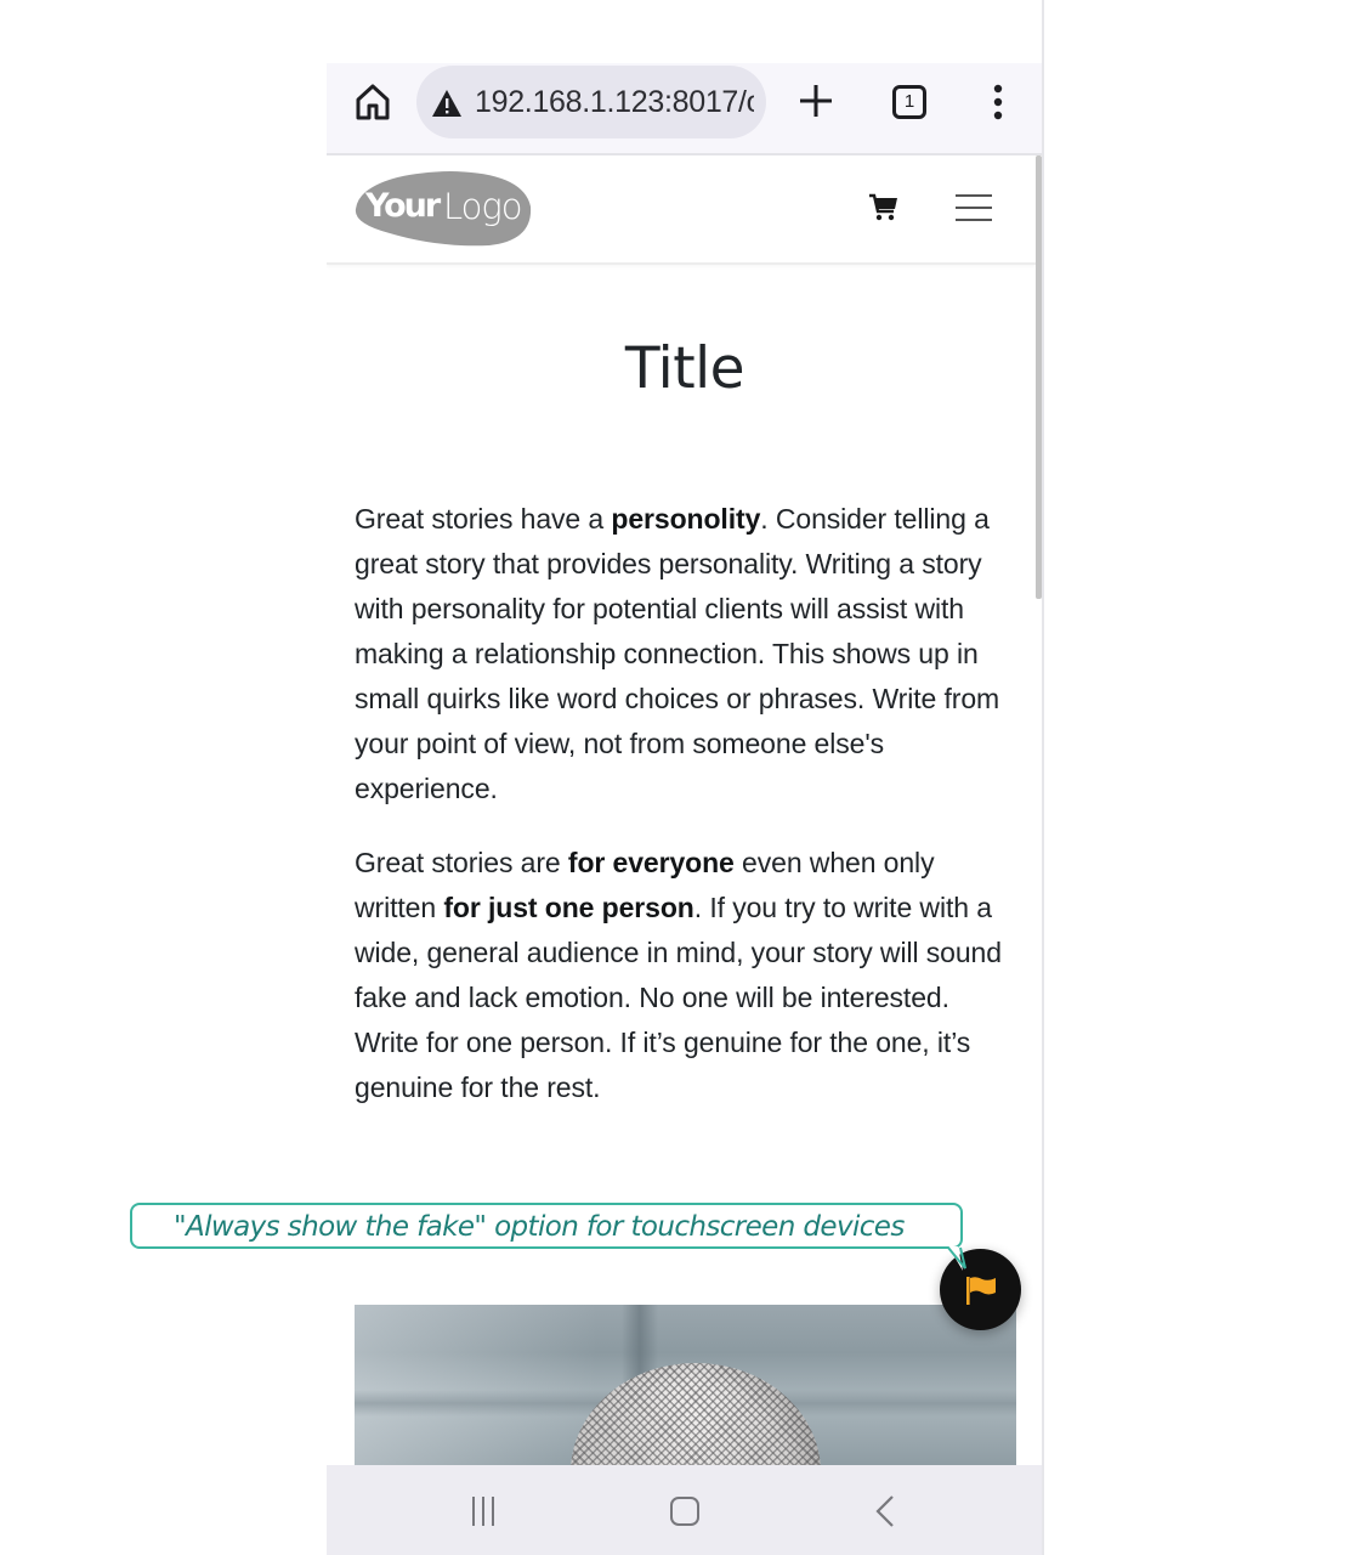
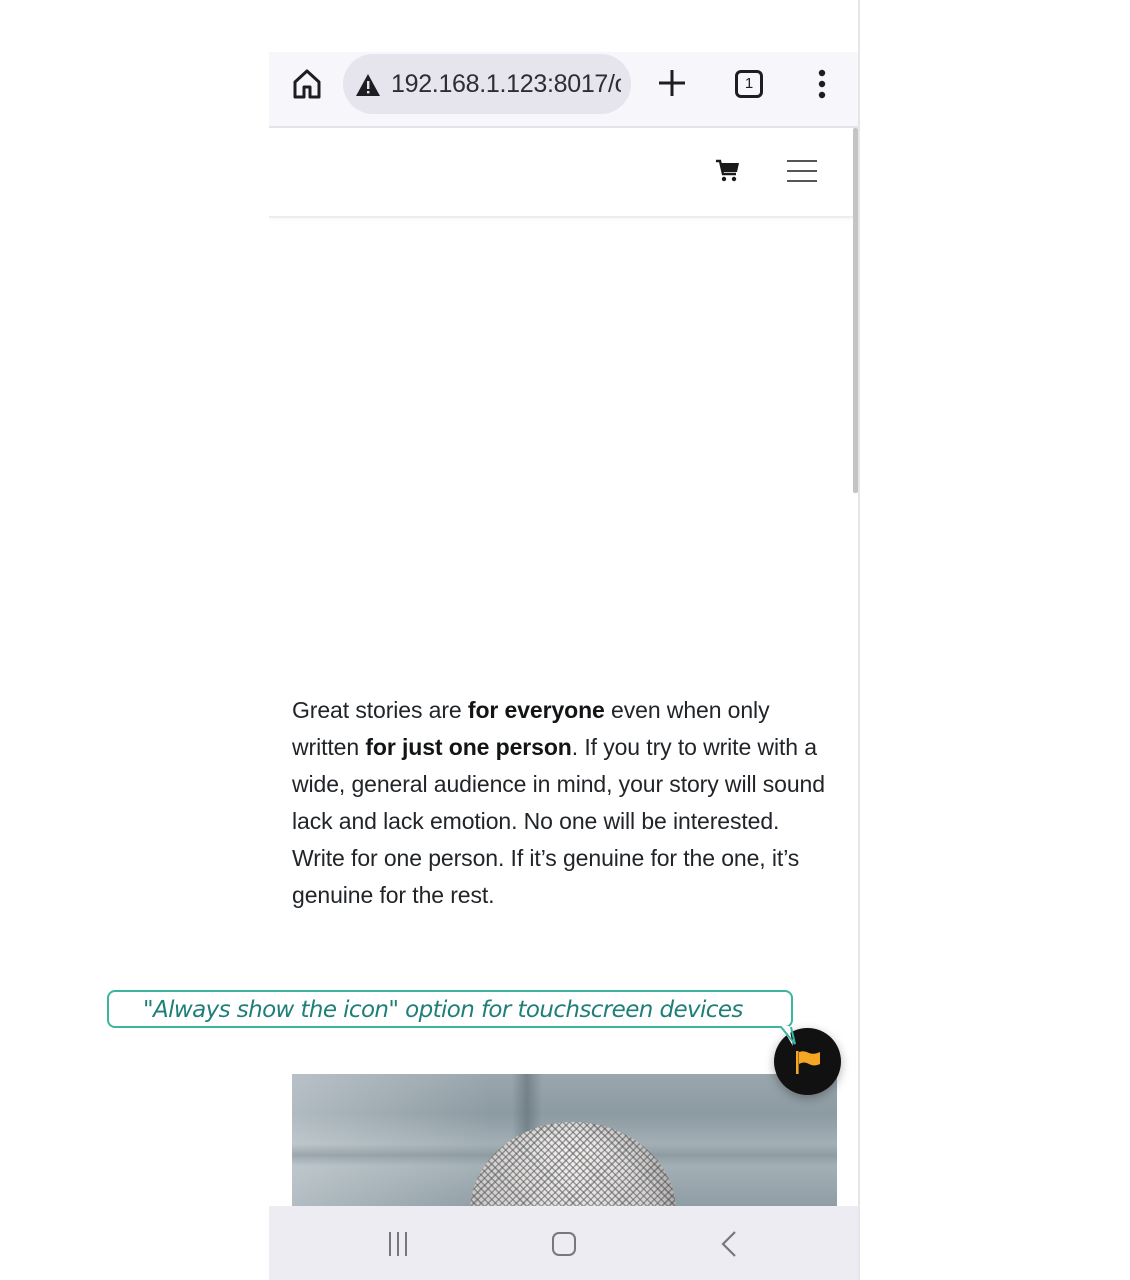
  192.168.1.123:8017/
  1
- Your
- Logo
- Title
- Great stories have a personolity. Consider telling a great story that provides personality. Writing a story with personality for potential clients will assist with making a relationship connection. This shows up in small quirks like word choices or phrases. Write from your point of view, not from someone else's experience.
- Great stories are for everyone even when only written for just one person. If you try to write with a wide, general audience in mind, your story will sound fake and lack emotion. No one will be interested. Write for one person. If it’s genuine for the one, it’s genuine for the rest.
+ Great stories are for everyone even when only written for just one person. If you try to write with a wide, general audience in mind, your story will sound lack and lack emotion. No one will be interested. Write for one person. If it’s genuine for the one, it’s genuine for the rest.
- "Always show the fake" option for touchscreen devices
+ "Always show the icon" option for touchscreen devices
